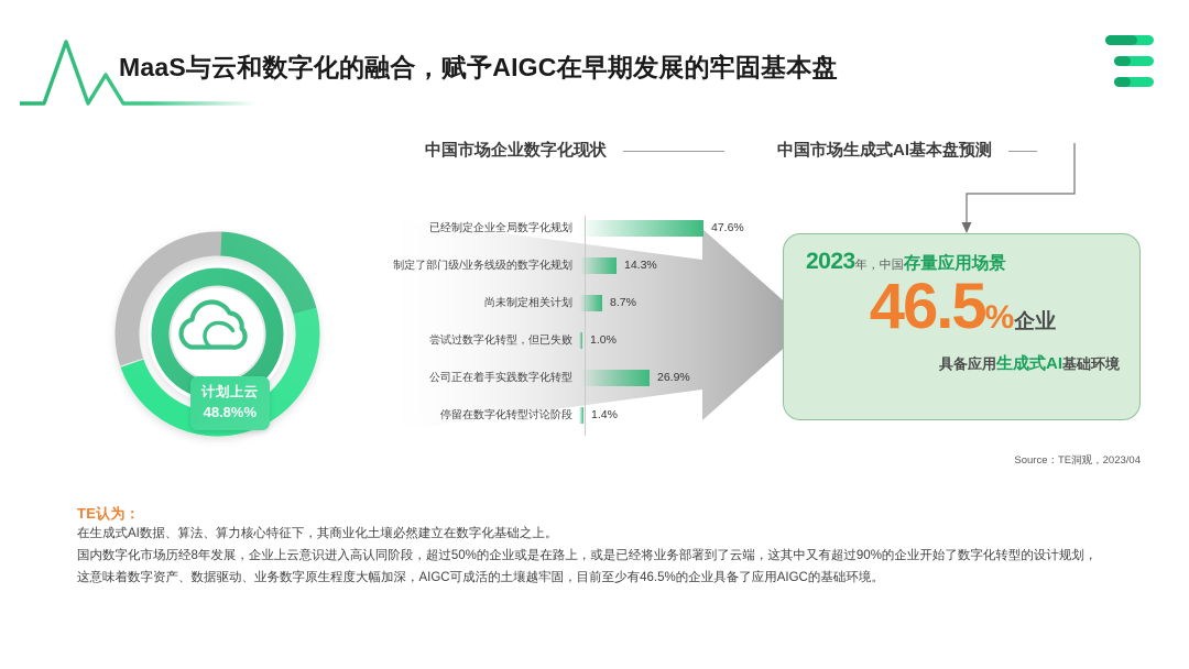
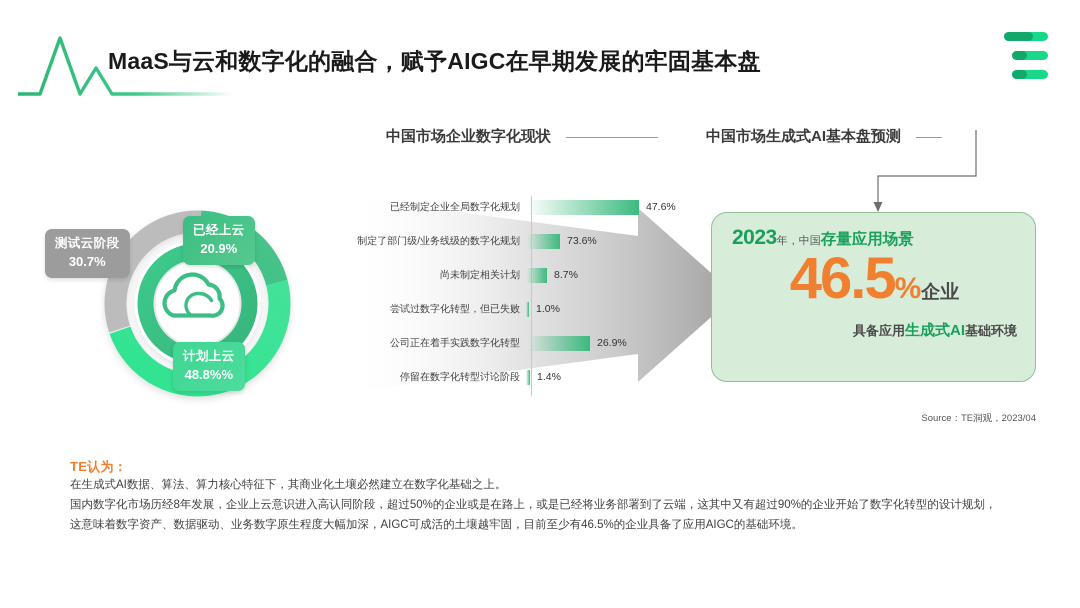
  MaaS与云和数字化的融合，赋予AIGC在早期发展的牢固基本盘
  中国市场企业数字化现状
  中国市场生成式AI基本盘预测
+ 测试云阶段
+ 30.7%
+ 已经上云
+ 20.9%
  计划上云
  48.8%%
  已经制定企业全局数字化规划
  47.6%
  制定了部门级/业务线级的数字化规划
- 14.3%
+ 73.6%
  尚未制定相关计划
  8.7%
  尝试过数字化转型，但已失败
  1.0%
  公司正在着手实践数字化转型
  26.9%
  停留在数字化转型讨论阶段
  1.4%
  2023年，中国存量应用场景
  46.5%企业
  具备应用生成式AI基础环境
  Source：TE洞观，2023/04
  TE认为：
  在生成式AI数据、算法、算力核心特征下，其商业化土壤必然建立在数字化基础之上。
  国内数字化市场历经8年发展，企业上云意识进入高认同阶段，超过50%的企业或是在路上，或是已经将业务部署到了云端，这其中又有超过90%的企业开始了数字化转型的设计规划，
  这意味着数字资产、数据驱动、业务数字原生程度大幅加深，AIGC可成活的土壤越牢固，目前至少有46.5%的企业具备了应用AIGC的基础环境。
